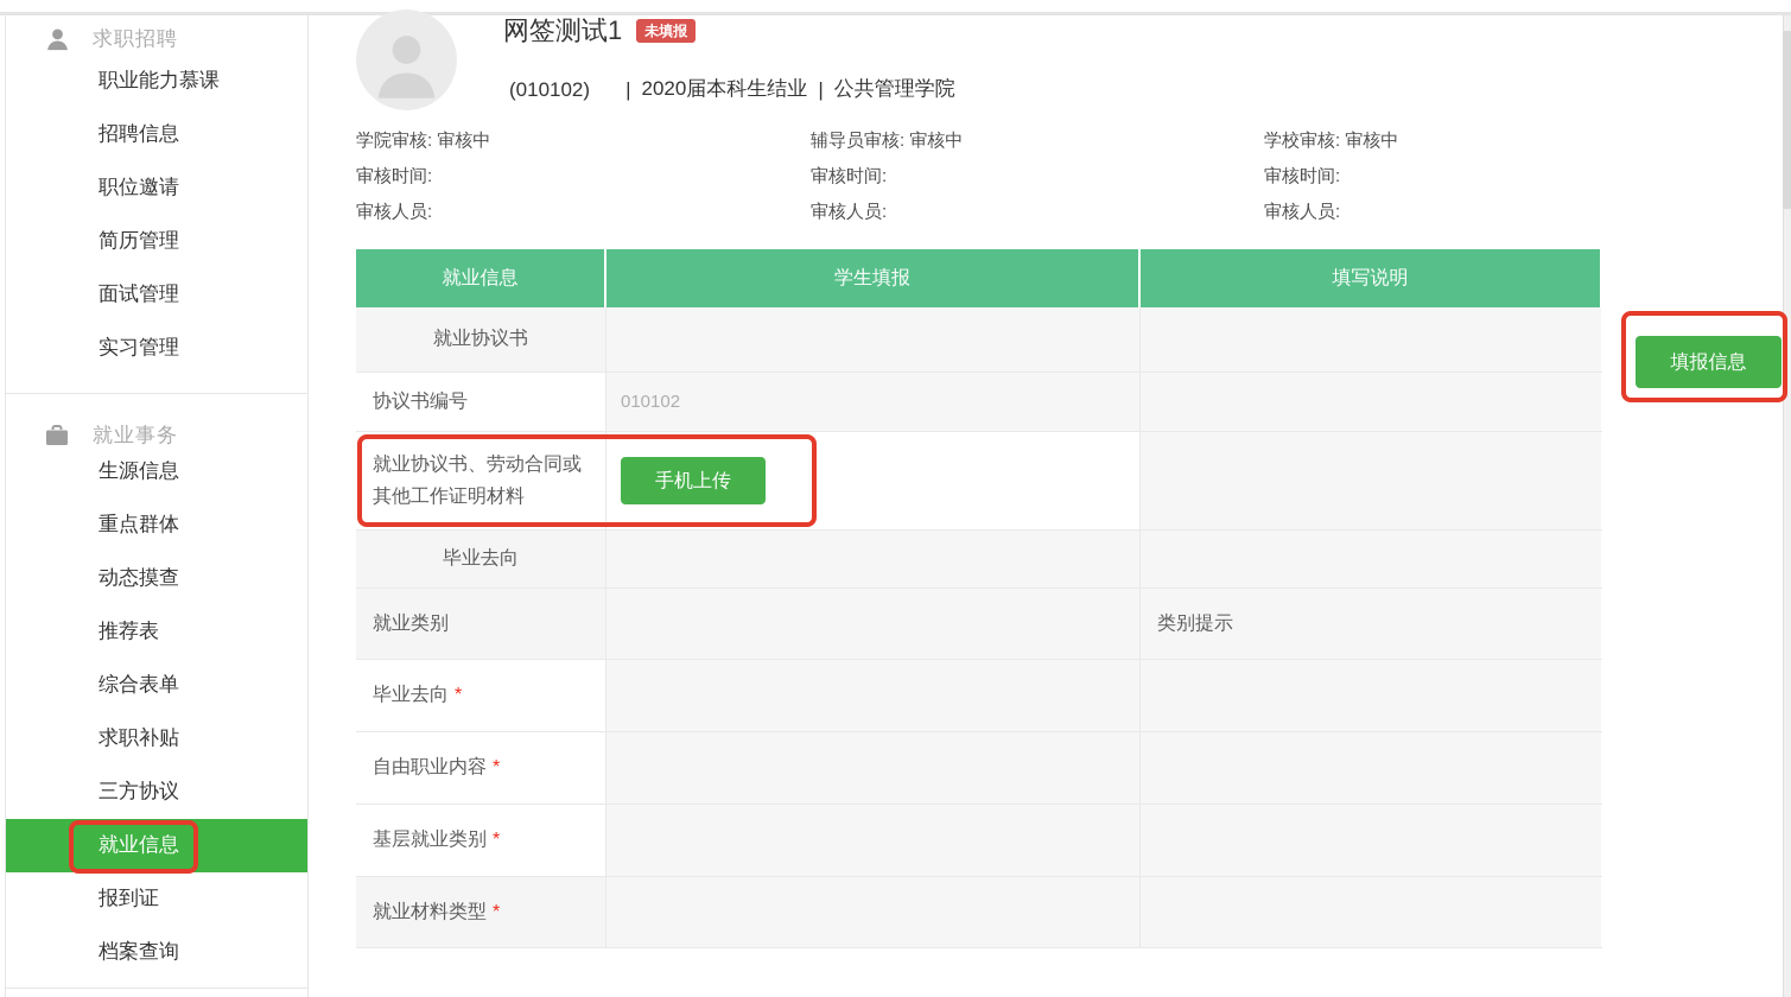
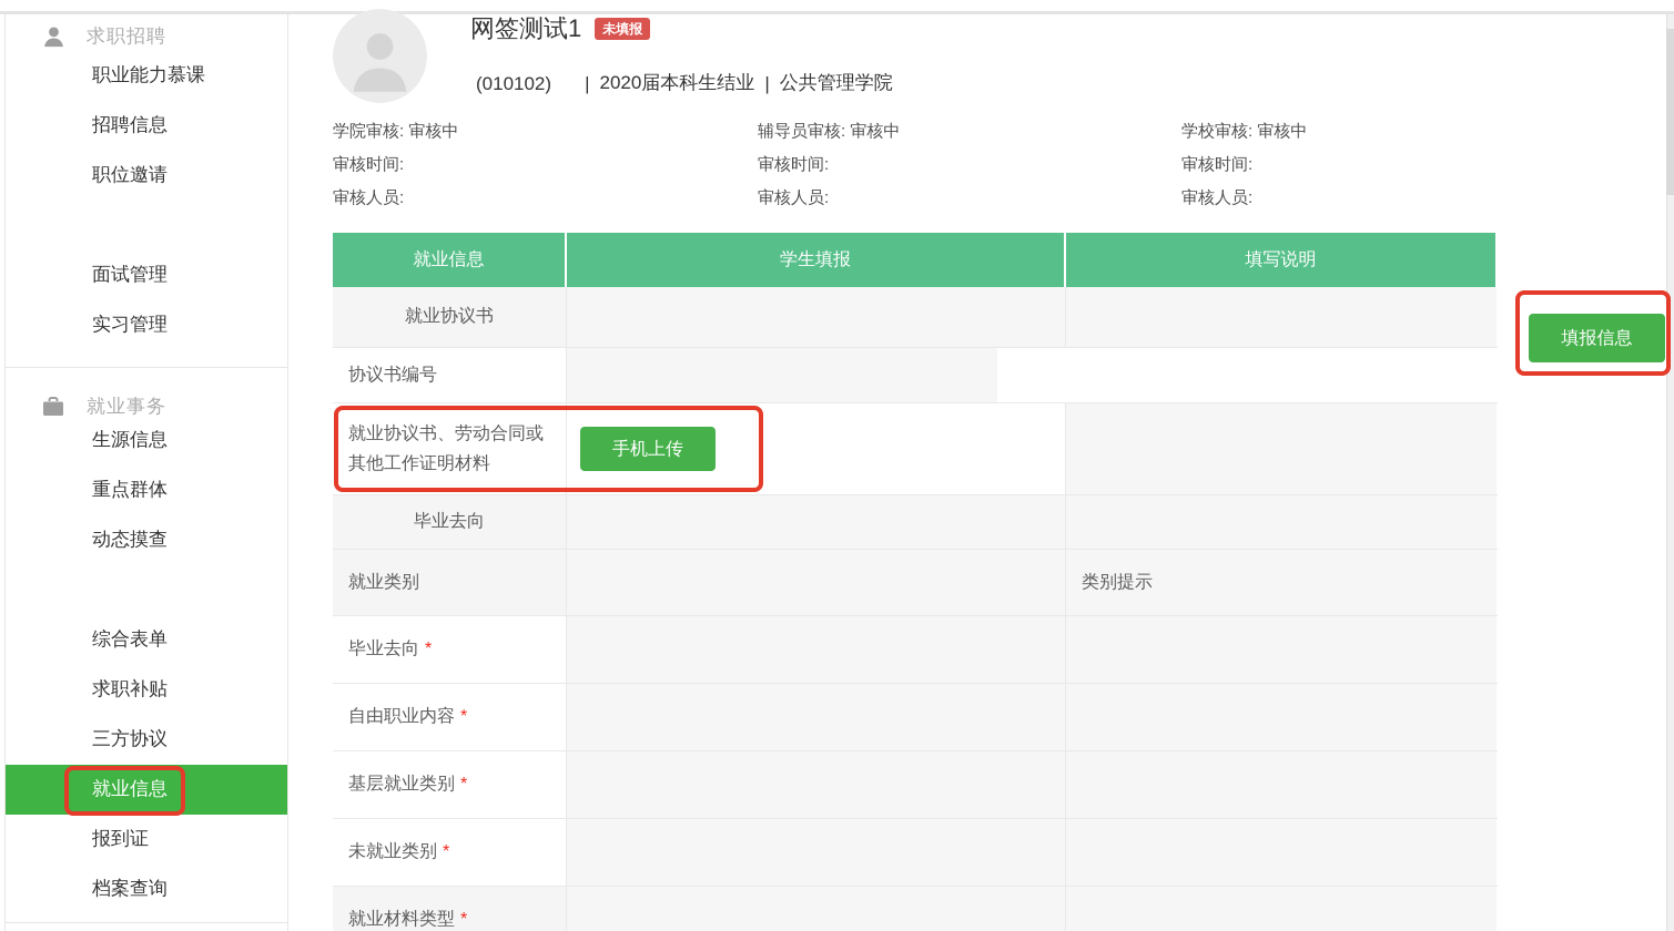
  求职招聘
  职业能力慕课
  招聘信息
  职位邀请
- 简历管理
  面试管理
  实习管理
  就业事务
  生源信息
  重点群体
  动态摸查
- 推荐表
  综合表单
  求职补贴
  三方协议
  就业信息
  报到证
  档案查询
  网签测试1
  未填报
  (010102)
  |
  2020届本科生结业
  |
  公共管理学院
  学院审核: 审核中
  审核时间:
  审核人员:
  辅导员审核: 审核中
  审核时间:
  审核人员:
  学校审核: 审核中
  审核时间:
  审核人员:
  就业信息
  学生填报
  填写说明
  就业协议书
  协议书编号
- 010102
  就业协议书、劳动合同或其他工作证明材料
  手机上传
  毕业去向
  就业类别
  类别提示
  毕业去向 *
  自由职业内容 *
  基层就业类别 *
+ 未就业类别 *
  就业材料类型 *
  填报信息
